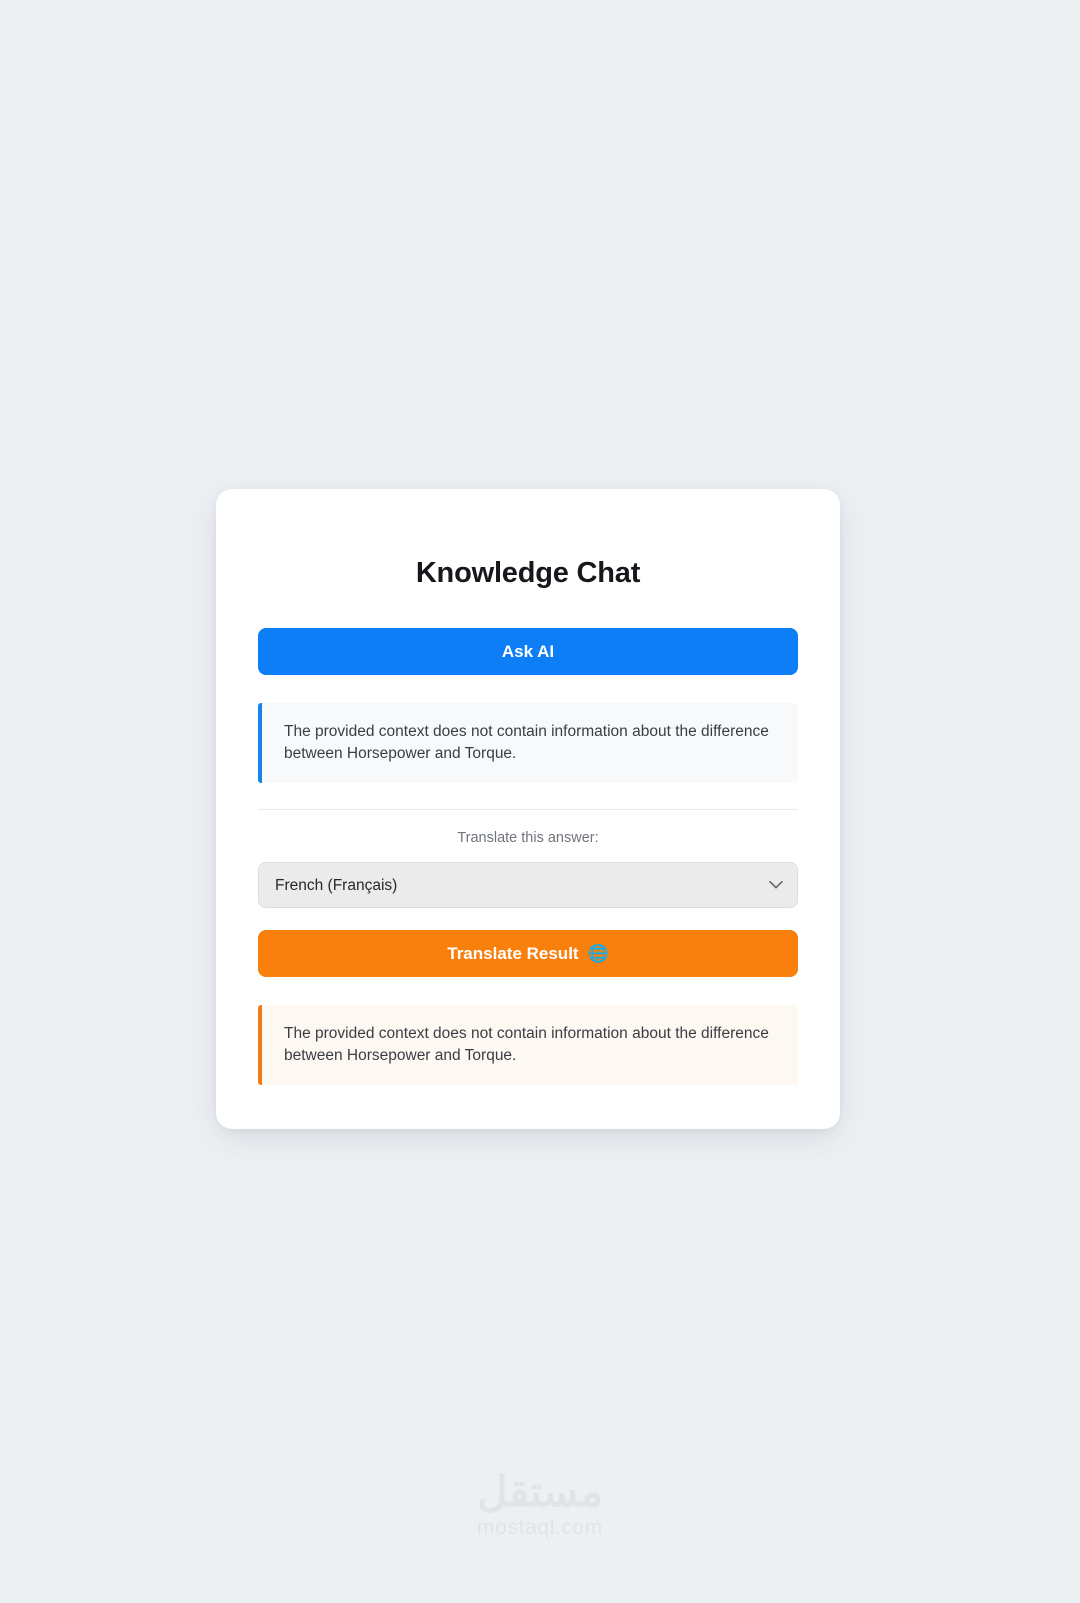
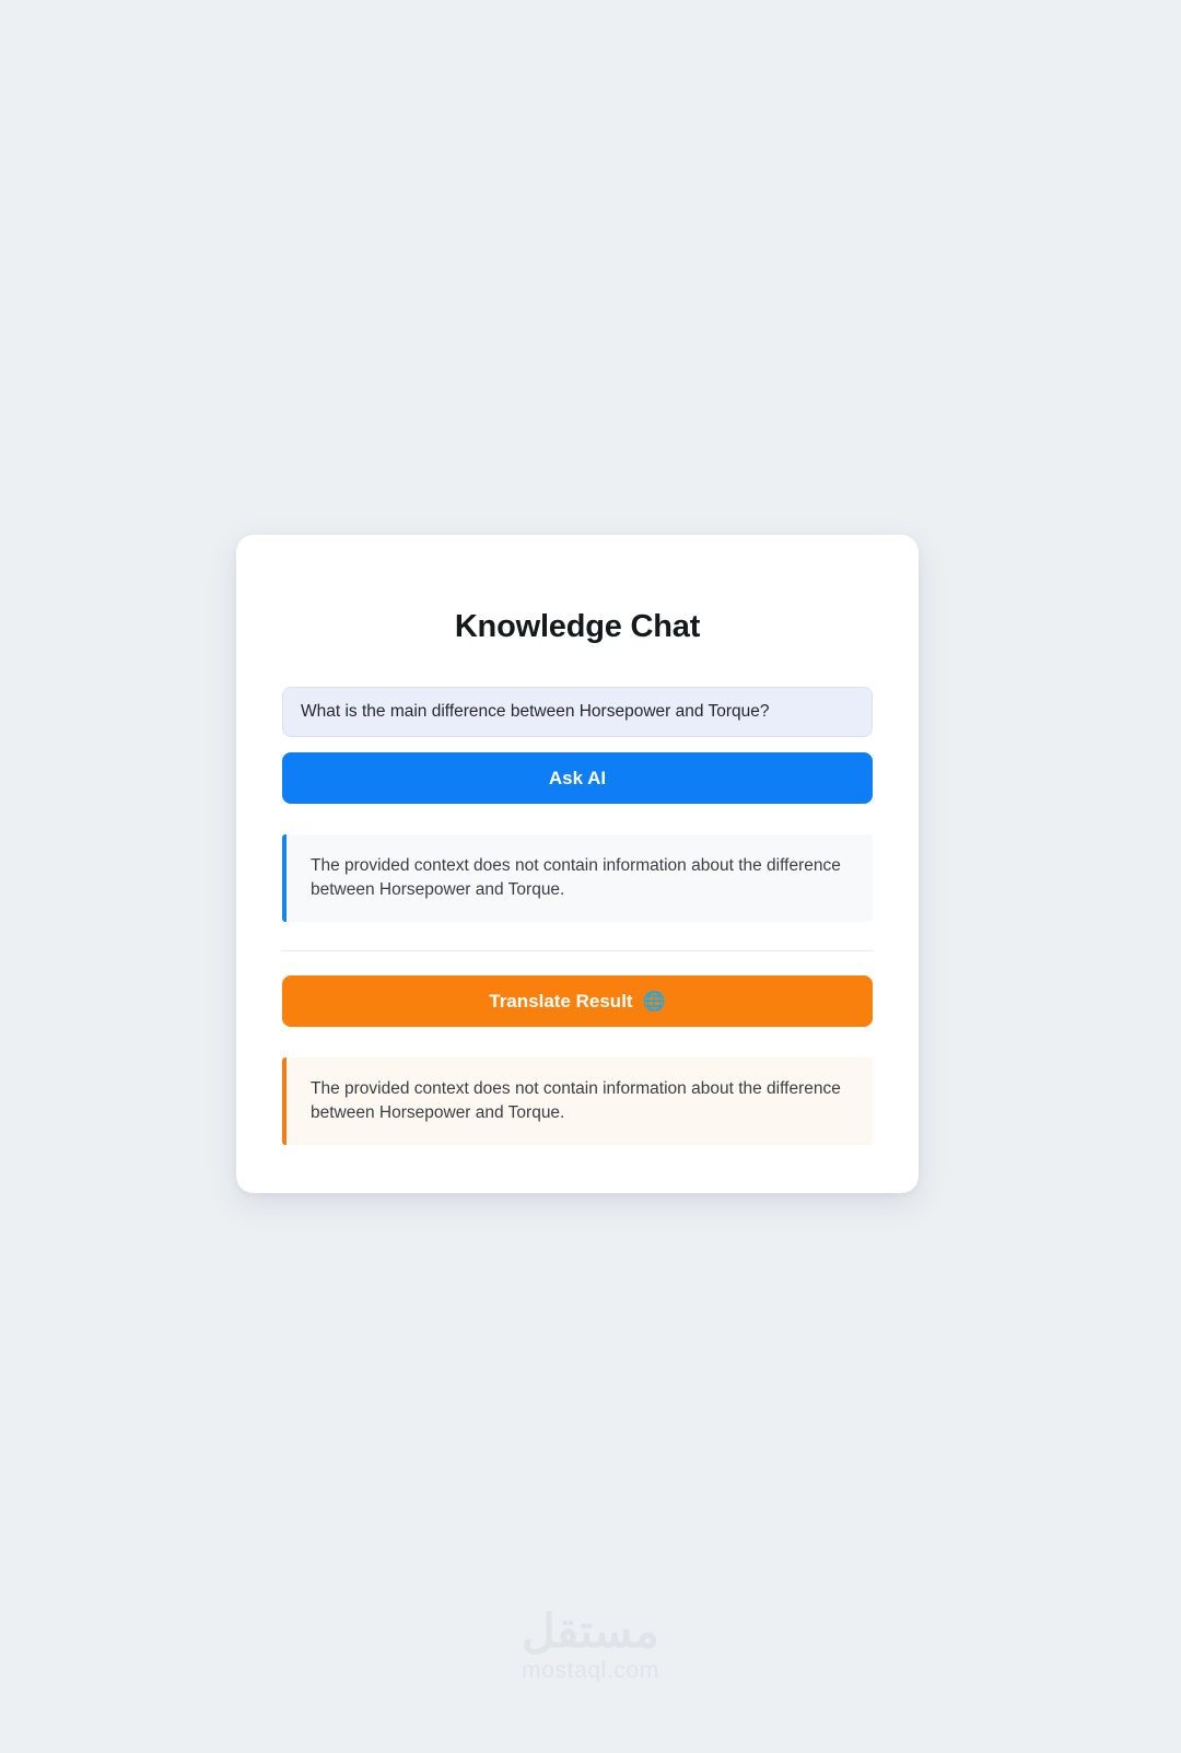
  Knowledge Chat
+ What is the main difference between Horsepower and Torque?
  Ask AI
  The provided context does not contain information about the difference between Horsepower and Torque.
- Translate this answer:
- French (Français)
  Translate Result
  🌐
  The provided context does not contain information about the difference between Horsepower and Torque.
